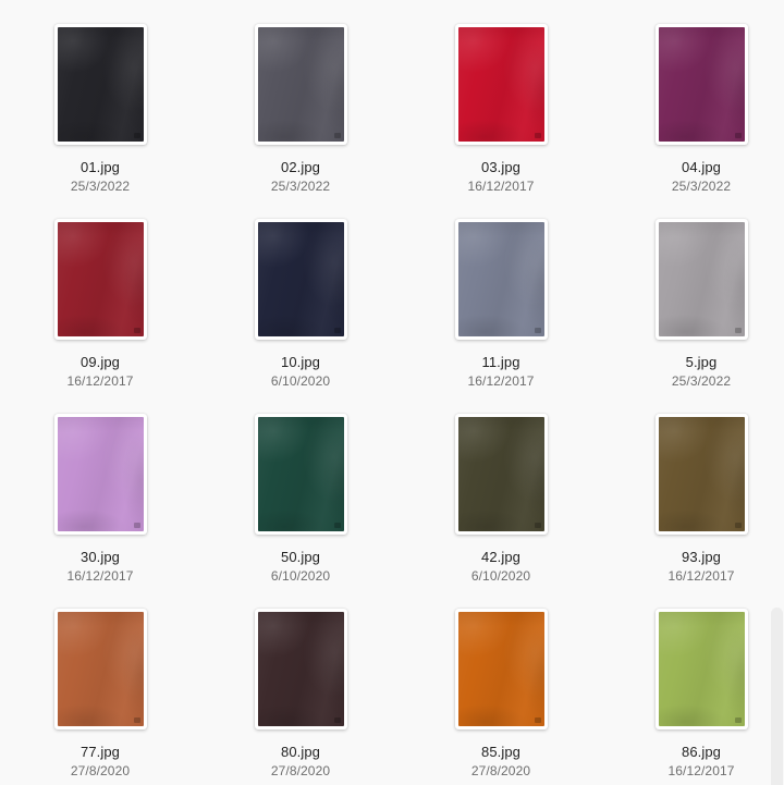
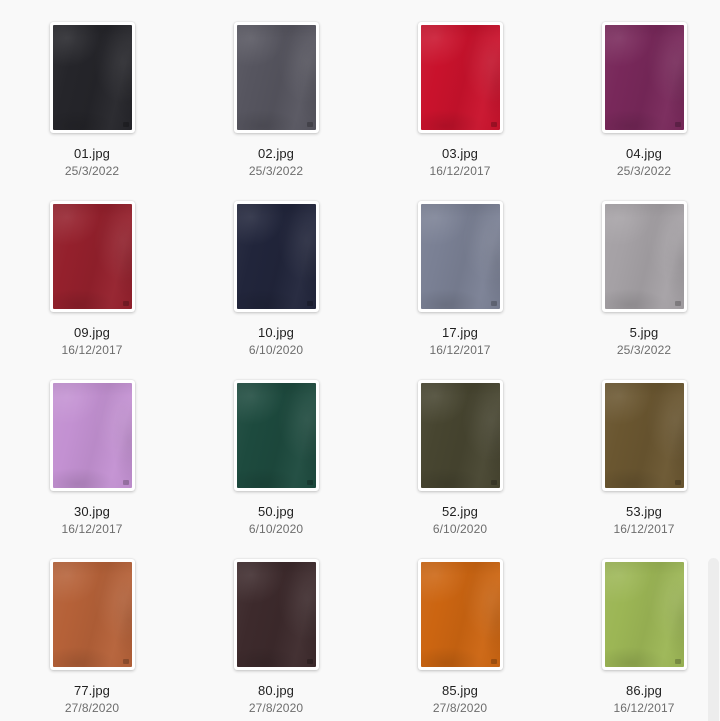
  01.jpg
  25/3/2022
  02.jpg
  25/3/2022
  03.jpg
  16/12/2017
  04.jpg
  25/3/2022
  09.jpg
  16/12/2017
  10.jpg
  6/10/2020
- 11.jpg
+ 17.jpg
  16/12/2017
  5.jpg
  25/3/2022
  30.jpg
  16/12/2017
  50.jpg
  6/10/2020
- 42.jpg
+ 52.jpg
  6/10/2020
- 93.jpg
+ 53.jpg
  16/12/2017
  77.jpg
  27/8/2020
  80.jpg
  27/8/2020
  85.jpg
  27/8/2020
  86.jpg
  16/12/2017
